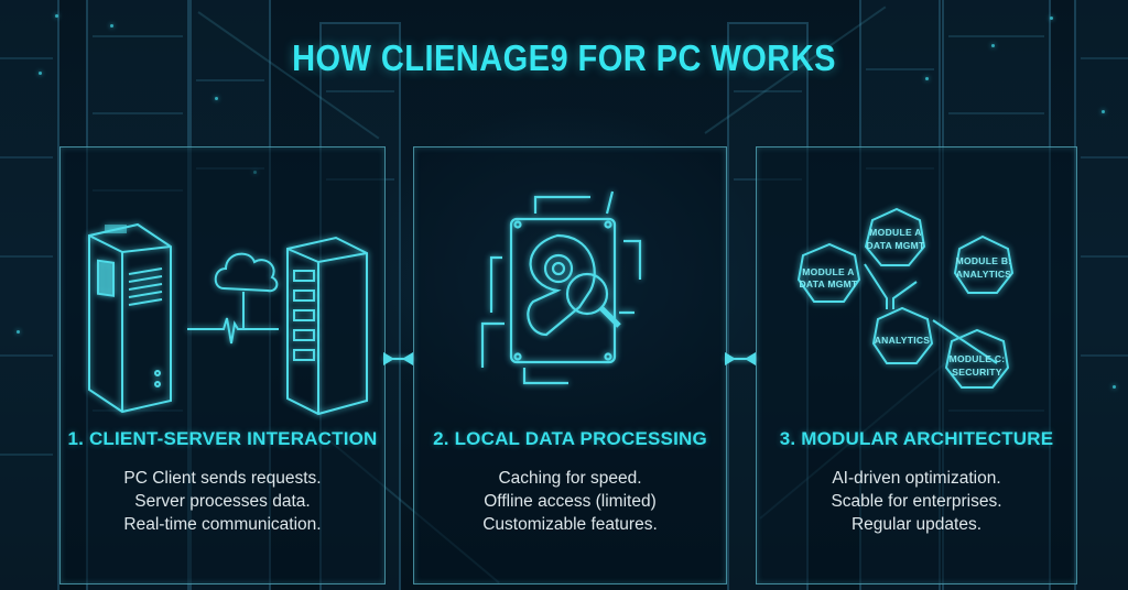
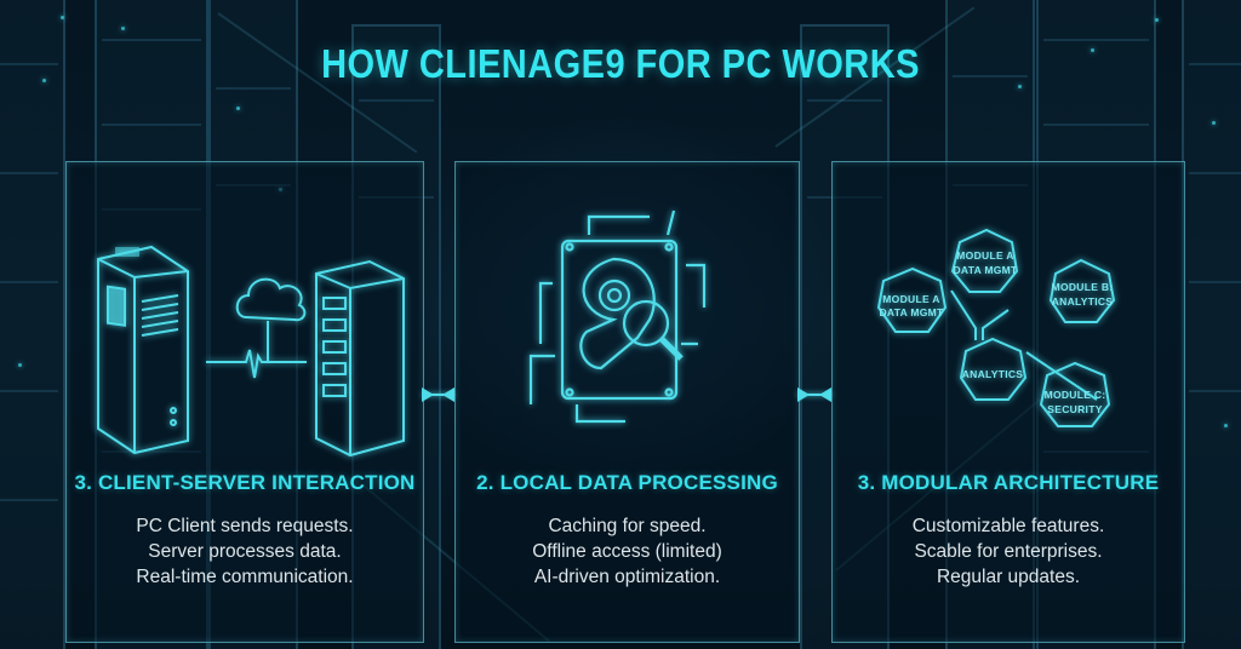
  HOW CLIENAGE9 FOR PC WORKS
- 1. CLIENT-SERVER INTERACTION
+ 3. CLIENT-SERVER INTERACTION
  PC Client sends requests.
  Server processes data.
  Real-time communication.
  2. LOCAL DATA PROCESSING
  Caching for speed.
  Offline access (limited)
- Customizable features.
+ AI-driven optimization.
  MODULE A
  DATA MGMT
  MODULE A
  DATA MGMT
  MODULE B:
  ANALYTICS
  ANALYTICS
  MODULE C:
  SECURITY
  3. MODULAR ARCHITECTURE
- AI-driven optimization.
+ Customizable features.
  Scable for enterprises.
  Regular updates.
